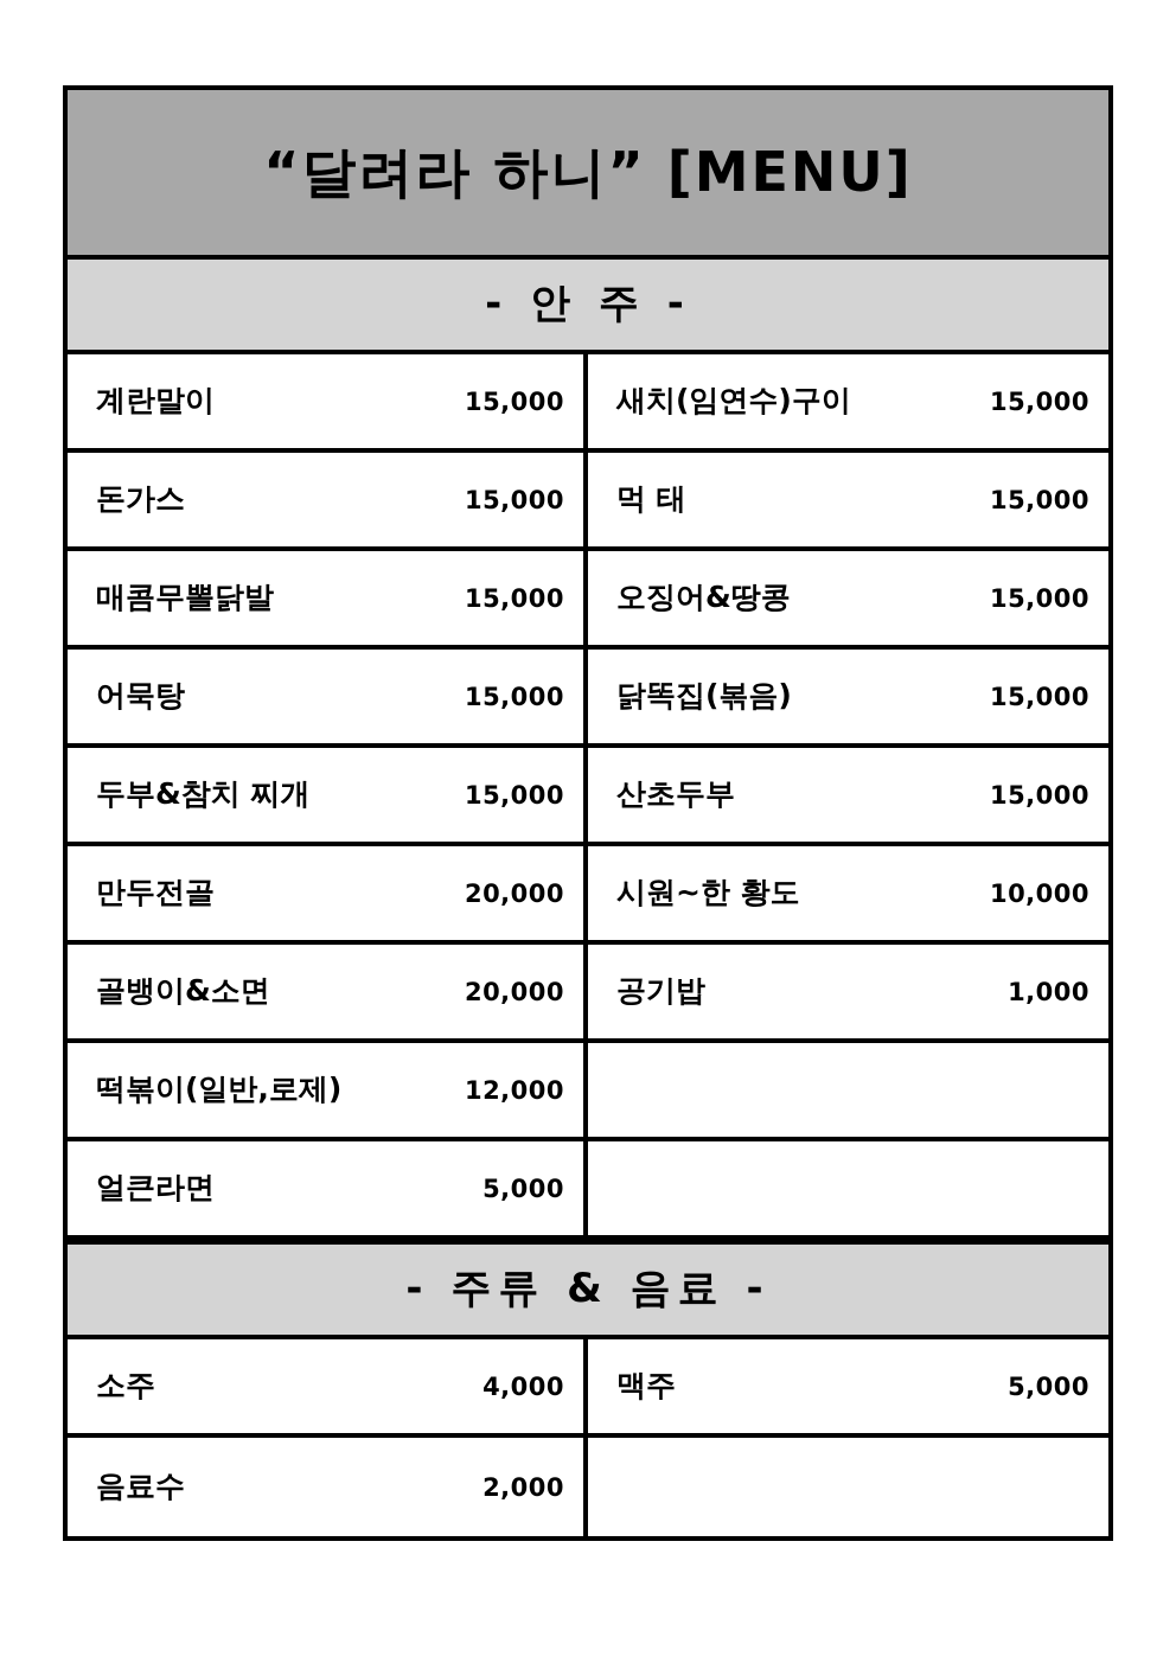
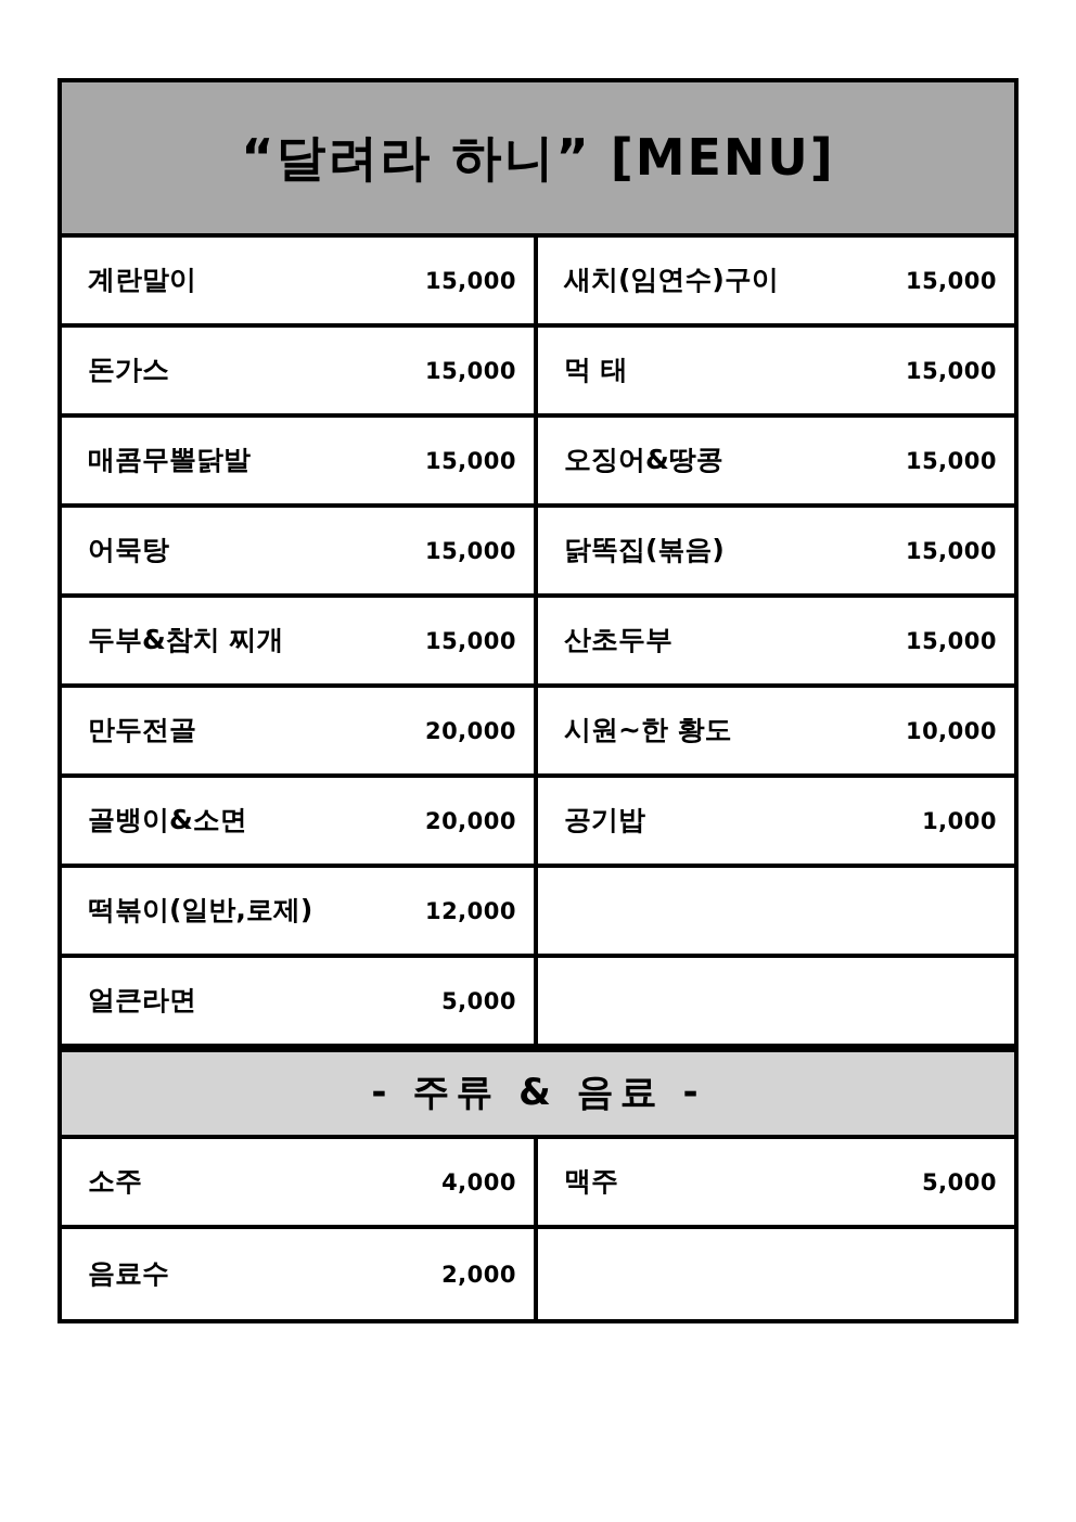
  “달려라 하니” [MENU]
- - 안 주 -
  계란말이
  15,000
  새치(임연수)구이
  15,000
  돈가스
  15,000
  먹 태
  15,000
  매콤무뽈닭발
  15,000
  오징어&땅콩
  15,000
  어묵탕
  15,000
  닭똑집(볶음)
  15,000
  두부&참치 찌개
  15,000
  산초두부
  15,000
  만두전골
  20,000
  시원~한 황도
  10,000
  골뱅이&소면
  20,000
  공기밥
  1,000
  떡볶이(일반,로제)
  12,000
  얼큰라면
  5,000
  - 주류 & 음료 -
  소주
  4,000
  맥주
  5,000
  음료수
  2,000
